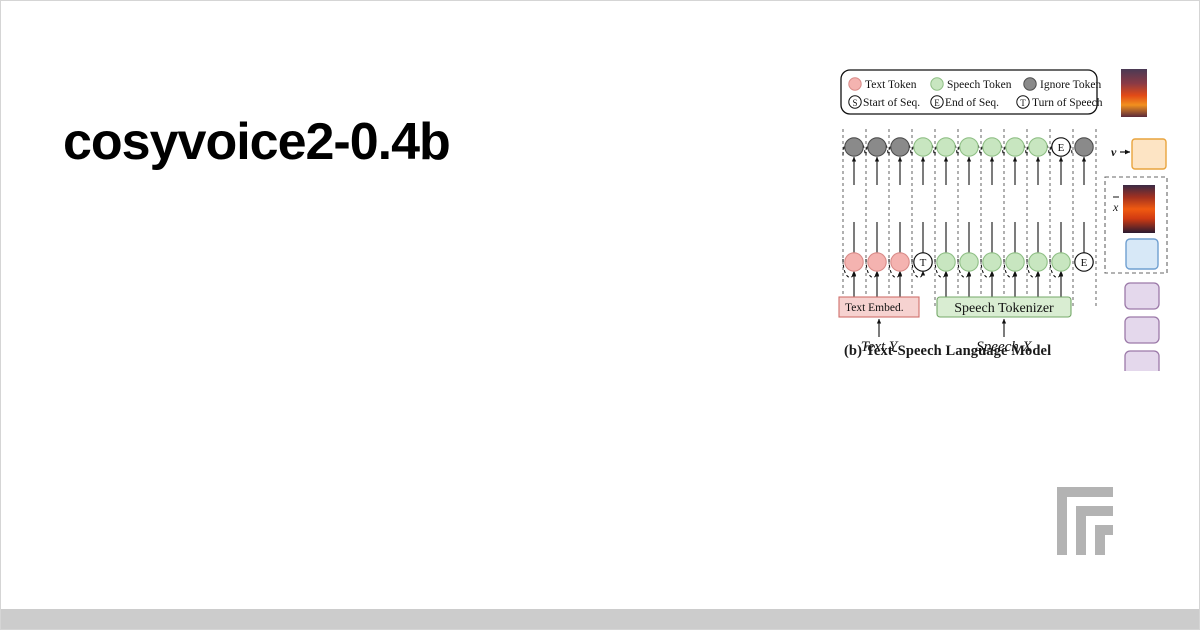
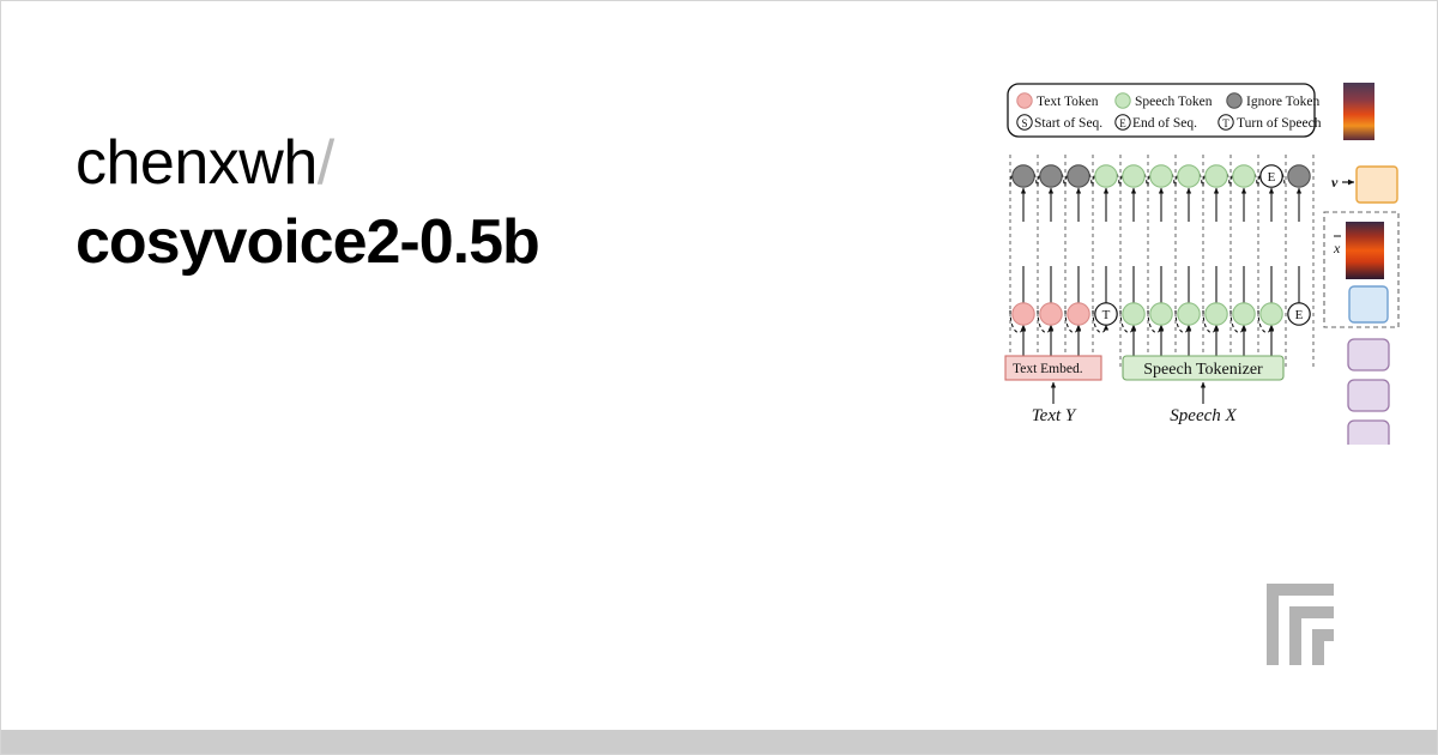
+ chenxwh/
- cosyvoice2-0.4b
+ cosyvoice2-0.5b
  Text Token
  Speech Token
  Ignore Token
  S
  Start of Seq.
  E
  End of Seq.
  T
  Turn of Speech
  E
  T
  E
  Text Embed.
  Speech Tokenizer
  Text Y
  Speech X
  v
  x
- (b) Text-Speech Language Model
